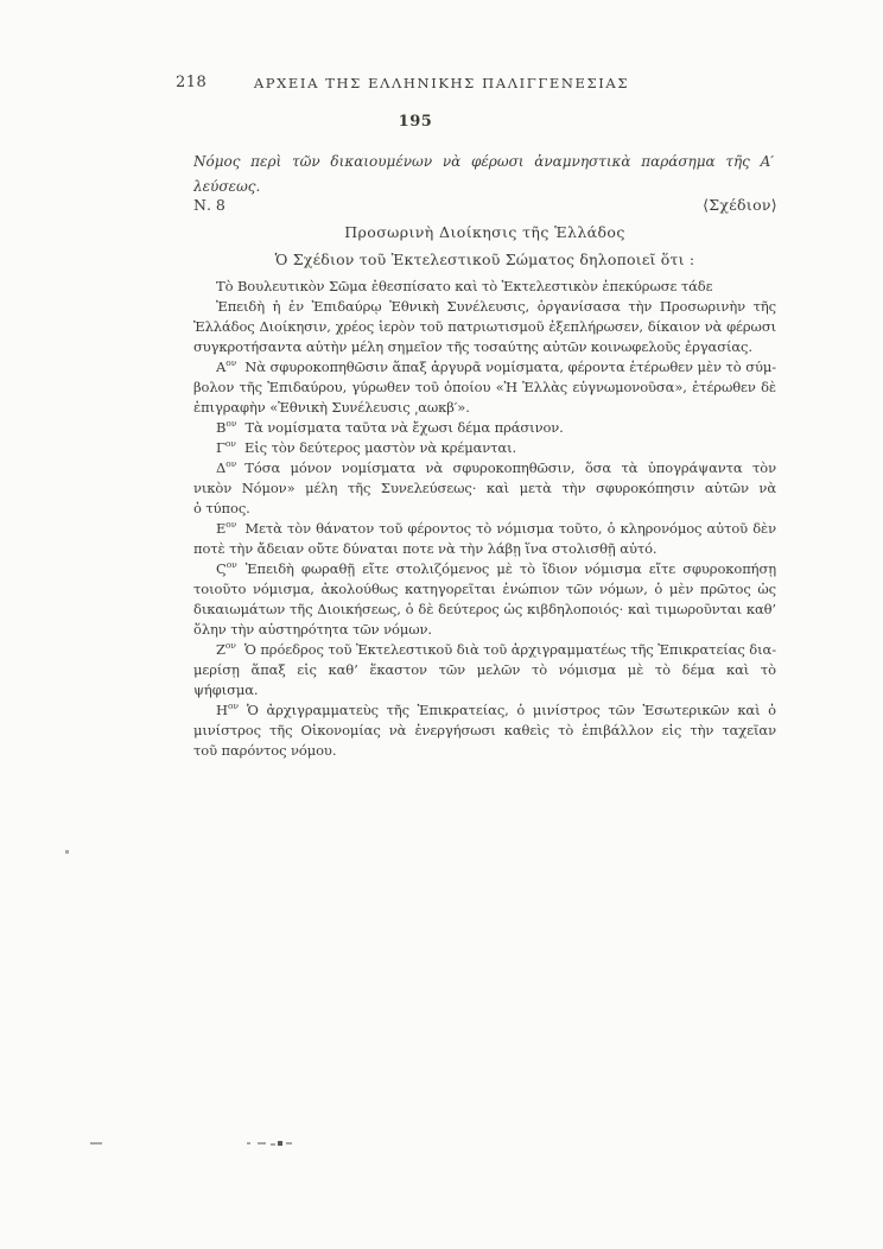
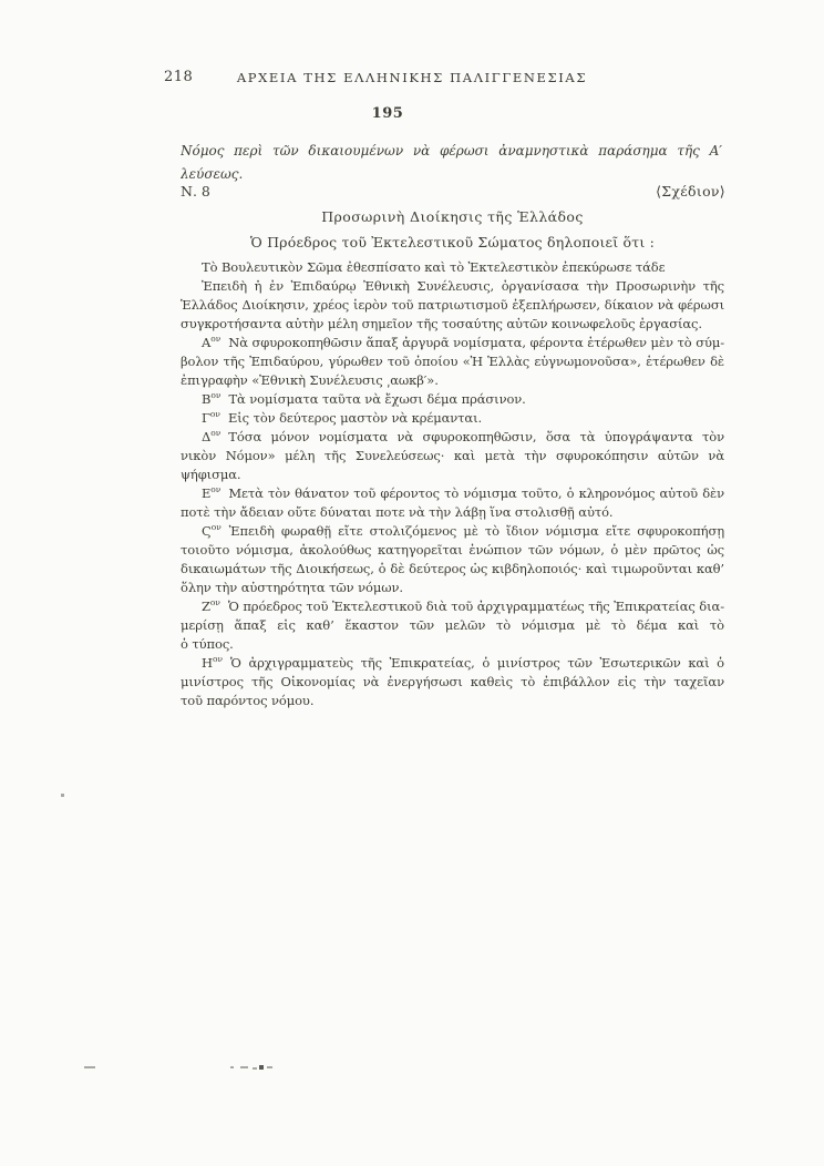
  218
  ΑΡΧΕΙΑ ΤΗΣ ΕΛΛΗΝΙΚΗΣ ΠΑΛΙΓΓΕΝΕΣΙΑΣ
  195
  Νόμος περὶ τῶν δικαιουμένων νὰ φέρωσι ἀναμνηστικὰ παράσημα τῆς Α′
  λεύσεως.
  Ν. 8
  ⟨Σχέδιον⟩
  Προσωρινὴ Διοίκησις τῆς Ἑλλάδος
- Ὁ Σχέδιον τοῦ Ἐκτελεστικοῦ Σώματος δηλοποιεῖ ὅτι :
+ Ὁ Πρόεδρος τοῦ Ἐκτελεστικοῦ Σώματος δηλοποιεῖ ὅτι :
  Τὸ Βουλευτικὸν Σῶμα ἐθεσπίσατο καὶ τὸ Ἐκτελεστικὸν ἐπεκύρωσε τάδε
  Ἐπειδὴ ἡ ἐν Ἐπιδαύρῳ Ἐθνικὴ Συνέλευσις, ὀργανίσασα τὴν Προσωρινὴν τῆς
  Ἑλλάδος Διοίκησιν, χρέος ἱερὸν τοῦ πατριωτισμοῦ ἐξεπλήρωσεν, δίκαιον νὰ φέρωσι
  συγκροτήσαντα αὐτὴν μέλη σημεῖον τῆς τοσαύτης αὐτῶν κοινωφελοῦς ἐργασίας.
  Αον Νὰ σφυροκοπηθῶσιν ἅπαξ ἀργυρᾶ νομίσματα, φέροντα ἑτέρωθεν μὲν τὸ σύμ-
  βολον τῆς Ἐπιδαύρου, γύρωθεν τοῦ ὁποίου «Ἡ Ἑλλὰς εὐγνωμονοῦσα», ἑτέρωθεν δὲ
  ἐπιγραφὴν «Ἐθνικὴ Συνέλευσις ͵αωκβ′».
  Βον Τὰ νομίσματα ταῦτα νὰ ἔχωσι δέμα πράσινον.
  Γον Εἰς τὸν δεύτερος μαστὸν νὰ κρέμανται.
  Δον Τόσα μόνον νομίσματα νὰ σφυροκοπηθῶσιν, ὅσα τὰ ὑπογράψαντα τὸν
  νικὸν Νόμον» μέλη τῆς Συνελεύσεως· καὶ μετὰ τὴν σφυροκόπησιν αὐτῶν νὰ
- ὁ τύπος.
+ ψήφισμα.
  Εον Μετὰ τὸν θάνατον τοῦ φέροντος τὸ νόμισμα τοῦτο, ὁ κληρονόμος αὐτοῦ δὲν
  ποτὲ τὴν ἄδειαν οὔτε δύναται ποτε νὰ τὴν λάβῃ ἵνα στολισθῇ αὐτό.
  Ϛον Ἐπειδὴ φωραθῇ εἴτε στολιζόμενος μὲ τὸ ἴδιον νόμισμα εἴτε σφυροκοπήσῃ
  τοιοῦτο νόμισμα, ἀκολούθως κατηγορεῖται ἐνώπιον τῶν νόμων, ὁ μὲν πρῶτος ὡς
  δικαιωμάτων τῆς Διοικήσεως, ὁ δὲ δεύτερος ὡς κιβδηλοποιός· καὶ τιμωροῦνται καθ’
  ὅλην τὴν αὐστηρότητα τῶν νόμων.
  Ζον Ὁ πρόεδρος τοῦ Ἐκτελεστικοῦ διὰ τοῦ ἀρχιγραμματέως τῆς Ἐπικρατείας δια-
  μερίσῃ ἅπαξ εἰς καθ’ ἕκαστον τῶν μελῶν τὸ νόμισμα μὲ τὸ δέμα καὶ τὸ
- ψήφισμα.
+ ὁ τύπος.
  Ηον Ὁ ἀρχιγραμματεὺς τῆς Ἐπικρατείας, ὁ μινίστρος τῶν Ἐσωτερικῶν καὶ ὁ
  μινίστρος τῆς Οἰκονομίας νὰ ἐνεργήσωσι καθεὶς τὸ ἐπιβάλλον εἰς τὴν ταχεῖαν
  τοῦ παρόντος νόμου.
